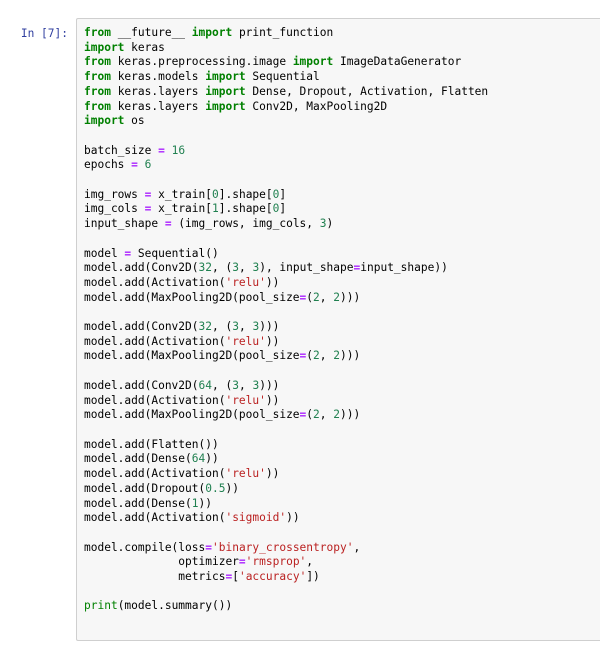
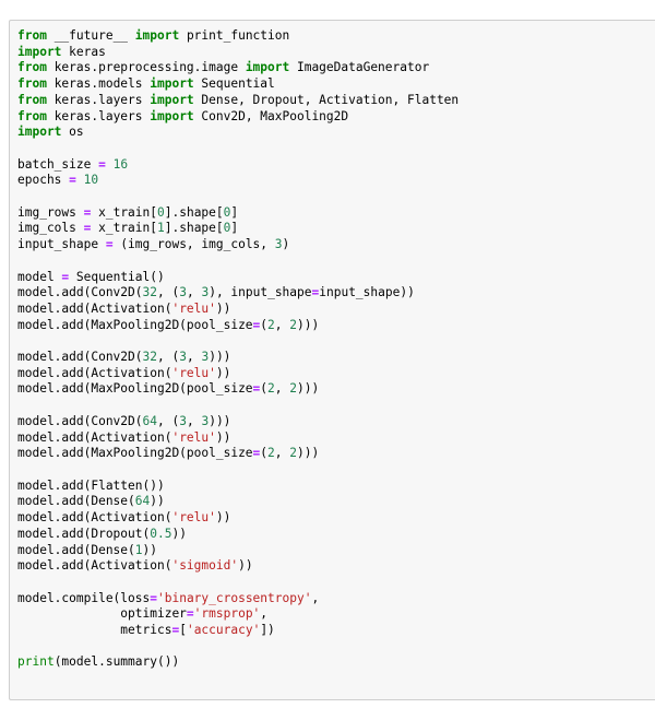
- In [7]:
- from __future__ import print_function import keras from keras.preprocessing.image import ImageDataGenerator from keras.models import Sequential from keras.layers import Dense, Dropout, Activation, Flatten from keras.layers import Conv2D, MaxPooling2D import os batch_size = 16 epochs = 6 img_rows = x_train[0].shape[0] img_cols = x_train[1].shape[0] input_shape = (img_rows, img_cols, 3) model = Sequential() model.add(Conv2D(32, (3, 3), input_shape=input_shape)) model.add(Activation('relu')) model.add(MaxPooling2D(pool_size=(2, 2))) model.add(Conv2D(32, (3, 3))) model.add(Activation('relu')) model.add(MaxPooling2D(pool_size=(2, 2))) model.add(Conv2D(64, (3, 3))) model.add(Activation('relu')) model.add(MaxPooling2D(pool_size=(2, 2))) model.add(Flatten()) model.add(Dense(64)) model.add(Activation('relu')) model.add(Dropout(0.5)) model.add(Dense(1)) model.add(Activation('sigmoid')) model.compile(loss='binary_crossentropy', optimizer='rmsprop', metrics=['accuracy']) print(model.summary())
+ from __future__ import print_function import keras from keras.preprocessing.image import ImageDataGenerator from keras.models import Sequential from keras.layers import Dense, Dropout, Activation, Flatten from keras.layers import Conv2D, MaxPooling2D import os batch_size = 16 epochs = 10 img_rows = x_train[0].shape[0] img_cols = x_train[1].shape[0] input_shape = (img_rows, img_cols, 3) model = Sequential() model.add(Conv2D(32, (3, 3), input_shape=input_shape)) model.add(Activation('relu')) model.add(MaxPooling2D(pool_size=(2, 2))) model.add(Conv2D(32, (3, 3))) model.add(Activation('relu')) model.add(MaxPooling2D(pool_size=(2, 2))) model.add(Conv2D(64, (3, 3))) model.add(Activation('relu')) model.add(MaxPooling2D(pool_size=(2, 2))) model.add(Flatten()) model.add(Dense(64)) model.add(Activation('relu')) model.add(Dropout(0.5)) model.add(Dense(1)) model.add(Activation('sigmoid')) model.compile(loss='binary_crossentropy', optimizer='rmsprop', metrics=['accuracy']) print(model.summary())
